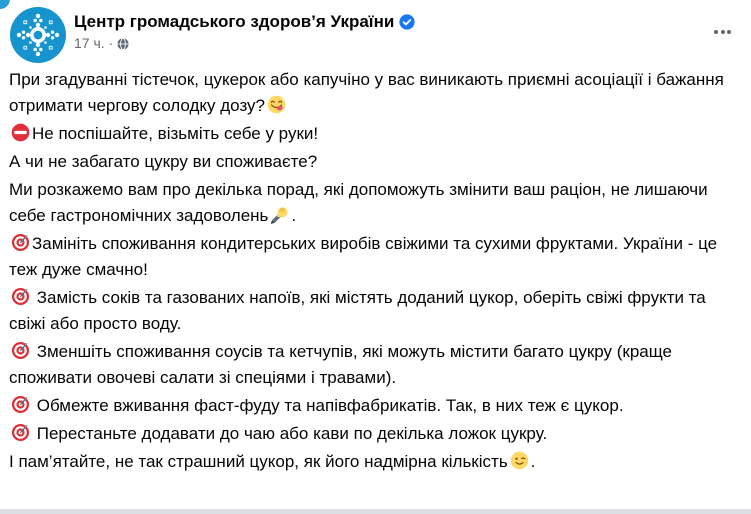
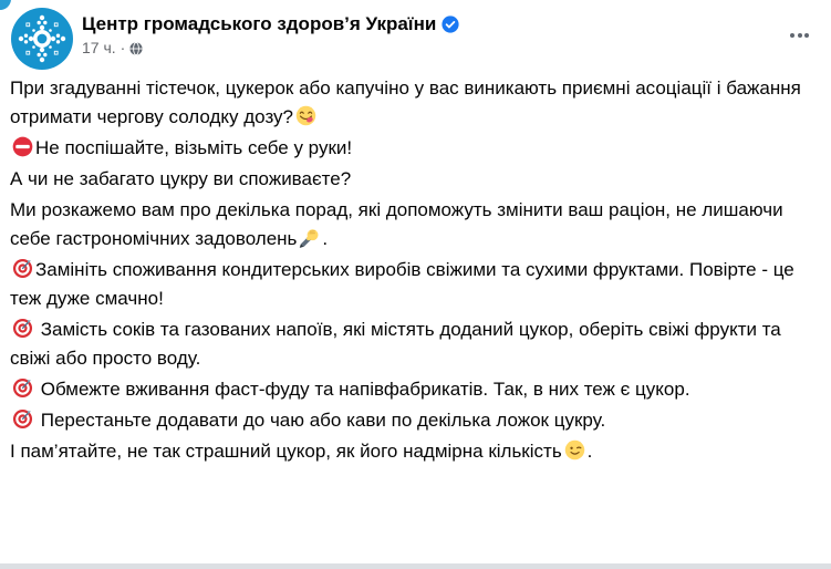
  Центр громадського здоров’я України
  17 ч.
  ·
  При згадуванні тістечок, цукерок або капучіно у вас виникають приємні асоціації і бажання отримати чергову солодку дозу?
  Не поспішайте, візьміть себе у руки!
  А чи не забагато цукру ви споживаєте?
  Ми розкажемо вам про декілька порад, які допоможуть змінити ваш раціон, не лишаючи себе гастрономічних задоволень .
- Замініть споживання кондитерських виробів свіжими та сухими фруктами. України - це теж дуже смачно!
+ Замініть споживання кондитерських виробів свіжими та сухими фруктами. Повірте - це теж дуже смачно!
  Замість соків та газованих напоїв, які містять доданий цукор, оберіть свіжі фрукти та свіжі або просто воду.
- Зменшіть споживання соусів та кетчупів, які можуть містити багато цукру (краще споживати овочеві салати зі спеціями і травами).
  Обмежте вживання фаст-фуду та напівфабрикатів. Так, в них теж є цукор.
  Перестаньте додавати до чаю або кави по декілька ложок цукру.
  І пам’ятайте, не так страшний цукор, як його надмірна кількість .
